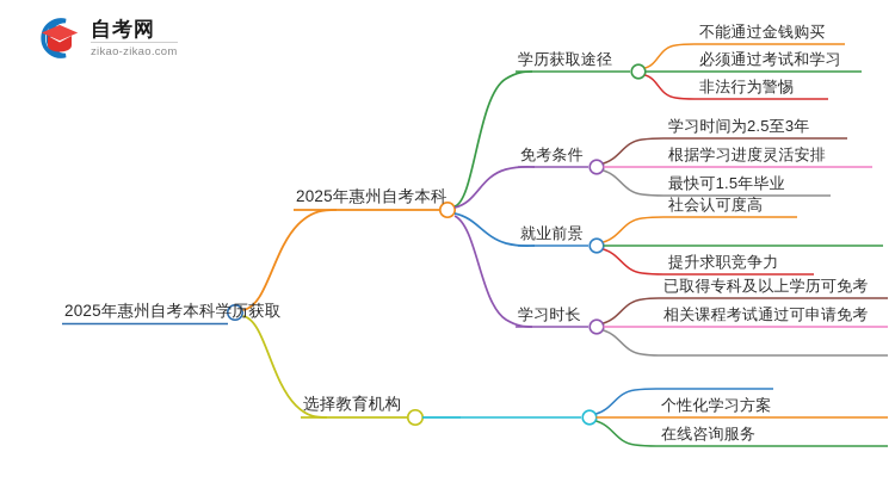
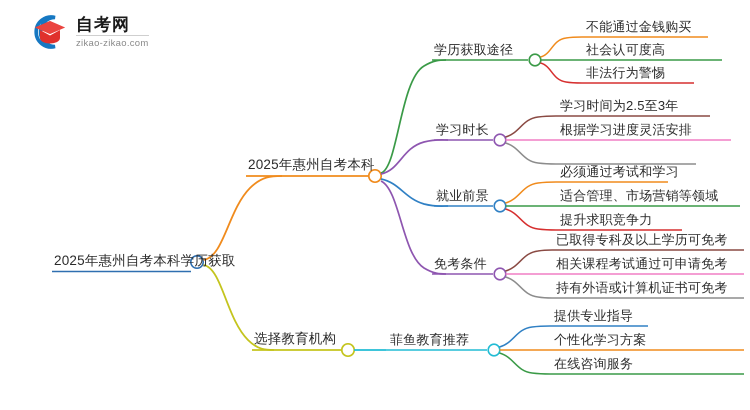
  自考网
  zikao-zikao.com
  2025年惠州自考本科学历获取
  2025年惠州自考本科
  选择教育机构
  学历获取途径
  不能通过金钱购买
- 必须通过考试和学习
+ 社会认可度高
  非法行为警惕
- 免考条件
+ 学习时长
  学习时间为2.5至3年
  根据学习进度灵活安排
- 最快可1.5年毕业
  就业前景
- 社会认可度高
+ 必须通过考试和学习
+ 适合管理、市场营销等领域
  提升求职竞争力
- 学习时长
+ 免考条件
  已取得专科及以上学历可免考
  相关课程考试通过可申请免考
+ 持有外语或计算机证书可免考
+ 菲鱼教育推荐
+ 提供专业指导
  个性化学习方案
  在线咨询服务
